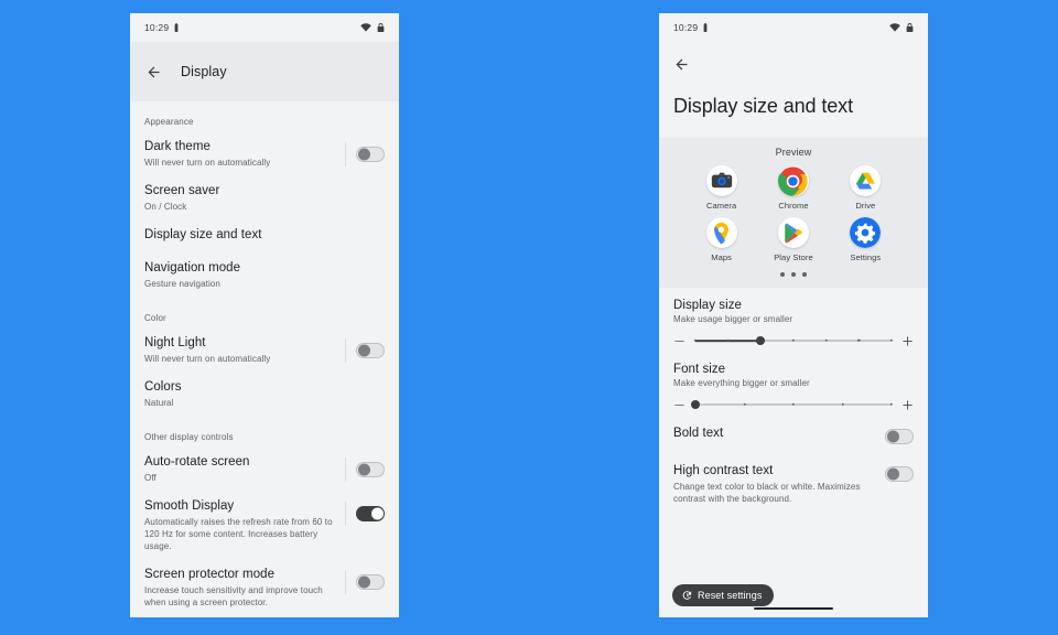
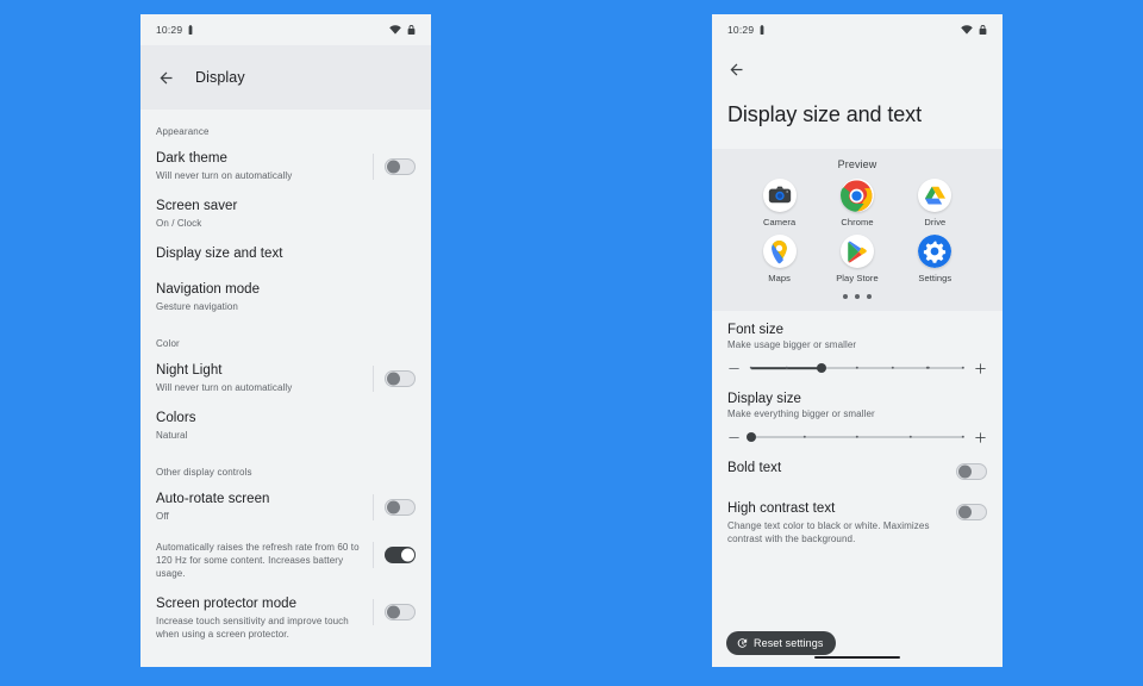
  10:29
  Display
  Appearance
  Dark theme
  Will never turn on automatically
  Screen saver
  On / Clock
  Display size and text
  Navigation mode
  Gesture navigation
  Color
  Night Light
  Will never turn on automatically
  Colors
  Natural
  Other display controls
  Auto-rotate screen
  Off
- Smooth Display
  Automatically raises the refresh rate from 60 to 120 Hz for some content. Increases battery usage.
  Screen protector mode
  Increase touch sensitivity and improve touch when using a screen protector.
  10:29
  Display size and text
  Preview
  Camera
  Chrome
  Drive
  Maps
  Play Store
  Settings
- Display size
+ Font size
  Make usage bigger or smaller
- Font size
+ Display size
  Make everything bigger or smaller
  Bold text
  High contrast text
  Change text color to black or white. Maximizes contrast with the background.
  Reset settings
